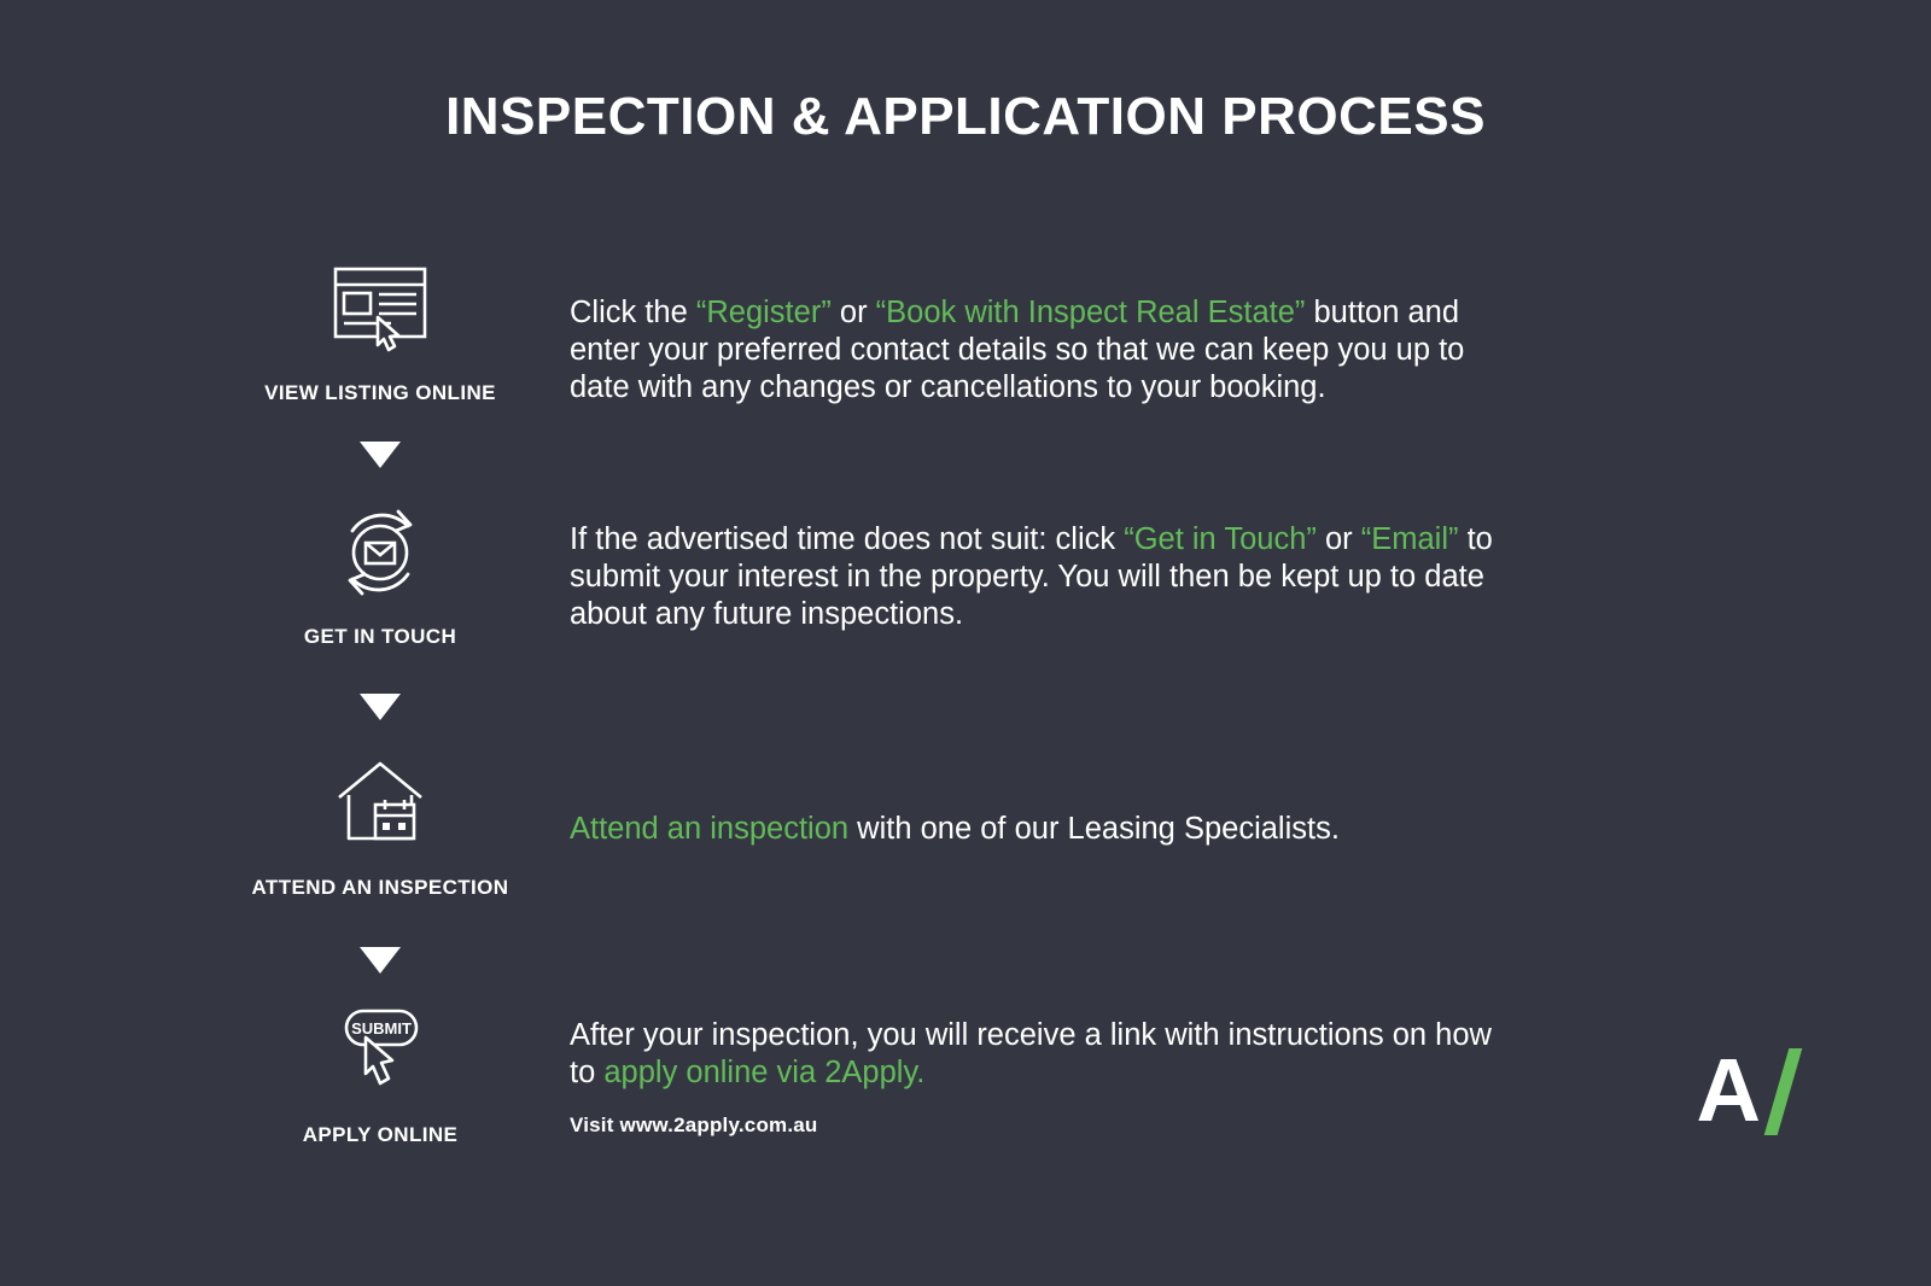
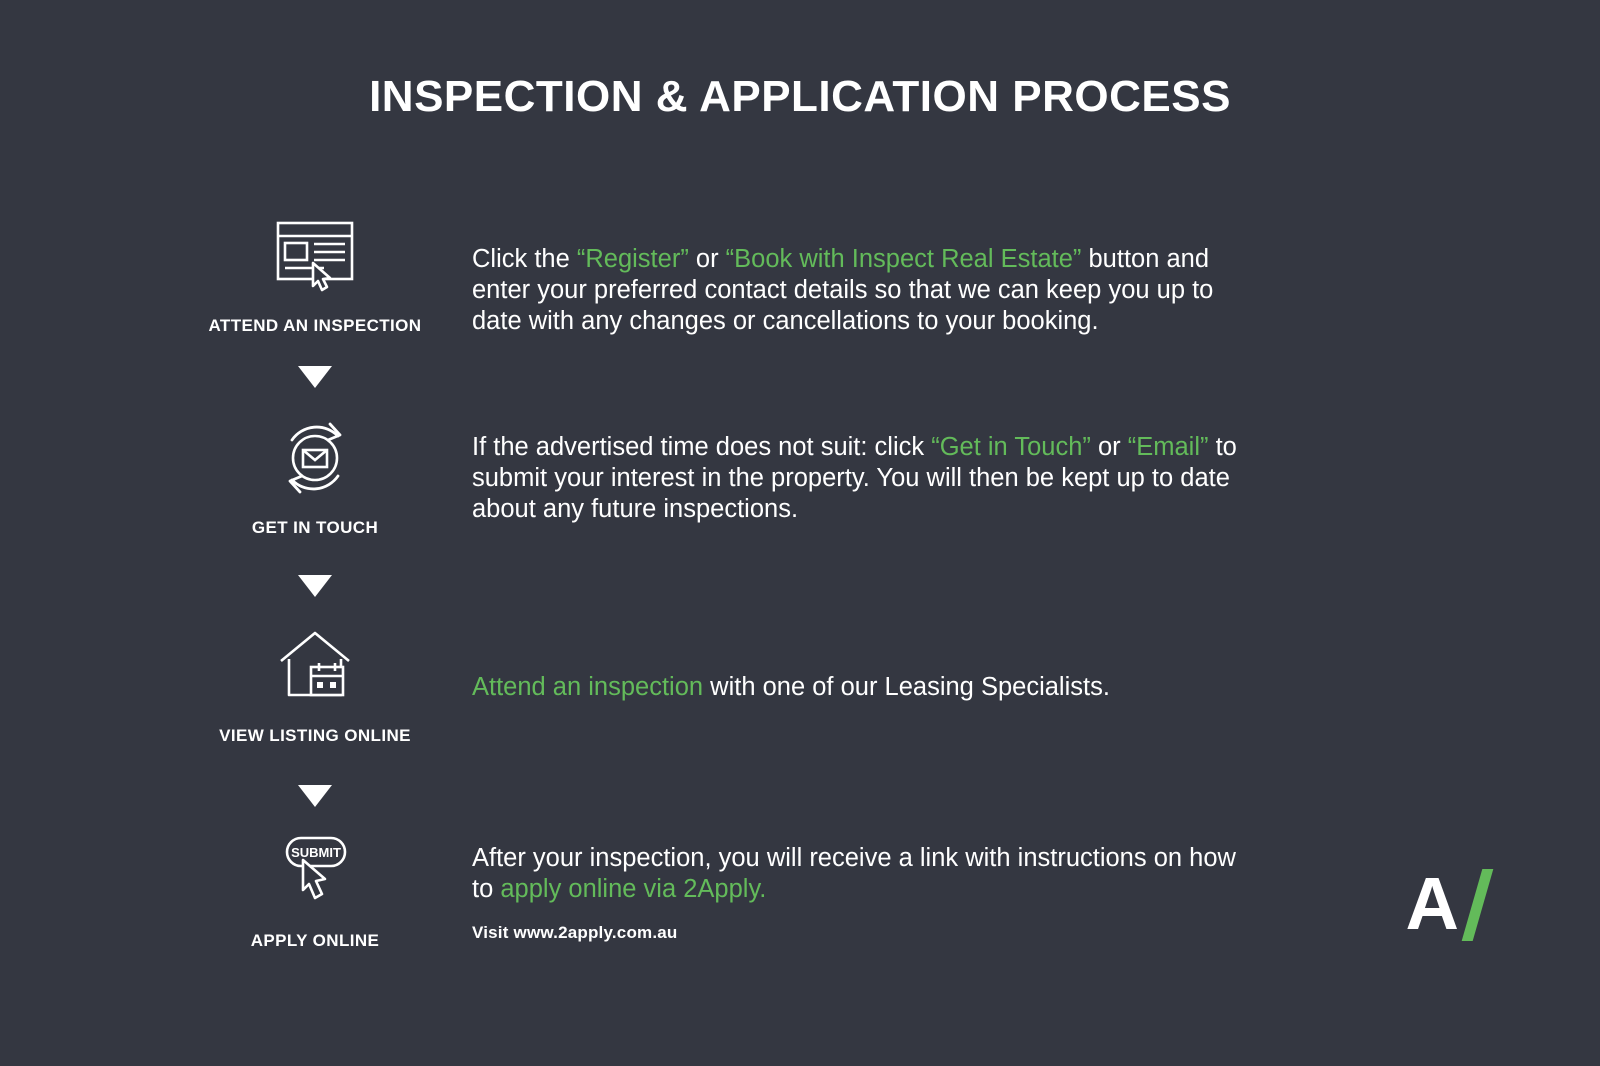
  INSPECTION & APPLICATION PROCESS
- VIEW LISTING ONLINE
+ ATTEND AN INSPECTION
  Click the “Register” or “Book with Inspect Real Estate” button and enter your preferred contact details so that we can keep you up to date with any changes or cancellations to your booking.
  GET IN TOUCH
  If the advertised time does not suit: click “Get in Touch” or “Email” to submit your interest in the property. You will then be kept up to date about any future inspections.
- ATTEND AN INSPECTION
+ VIEW LISTING ONLINE
  Attend an inspection with one of our Leasing Specialists.
  SUBMIT
  APPLY ONLINE
  After your inspection, you will receive a link with instructions on how to apply online via 2Apply.
  Visit www.2apply.com.au
  A
